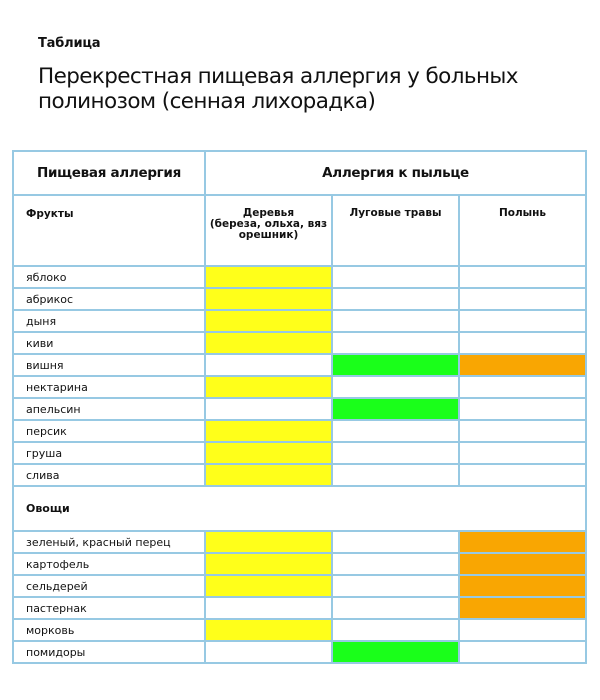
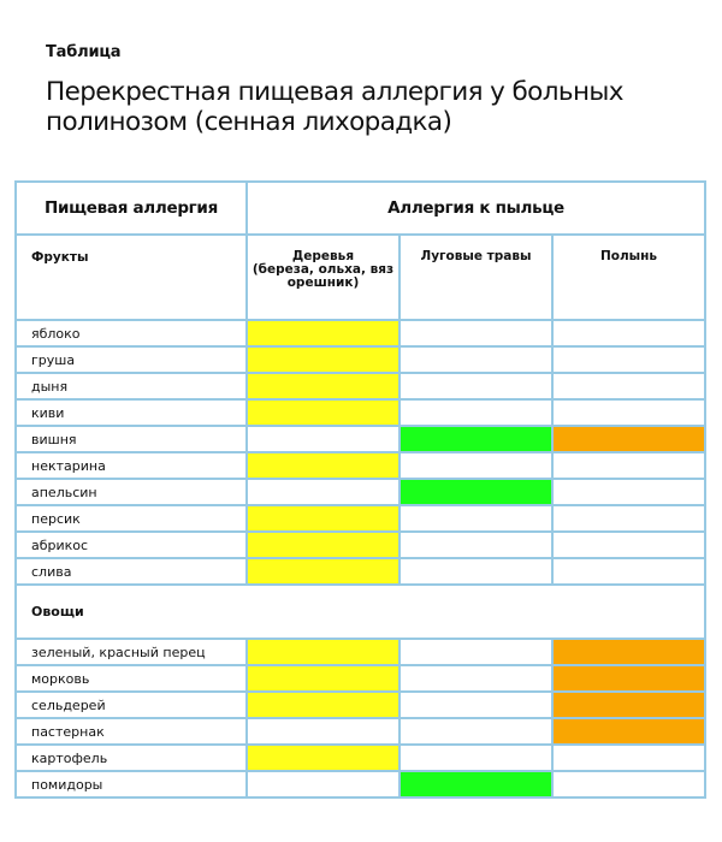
  Таблица
  Перекрестная пищевая аллергия у больных полинозом (сенная лихорадка)
  Пищевая аллергия	Аллергия к пыльце
  Фрукты	Деревья (береза, ольха, вяз орешник)	Луговые травы	Полынь
  яблоко
- абрикос
+ груша
  дыня
  киви
  вишня
  нектарина
  апельсин
  персик
- груша
+ абрикос
  слива
  Овощи
  зеленый, красный перец
- картофель
+ морковь
  сельдерей
  пастернак
- морковь
+ картофель
  помидоры
